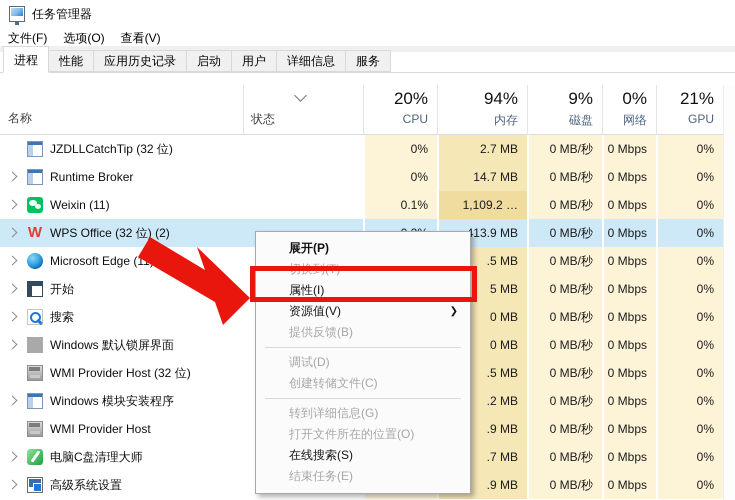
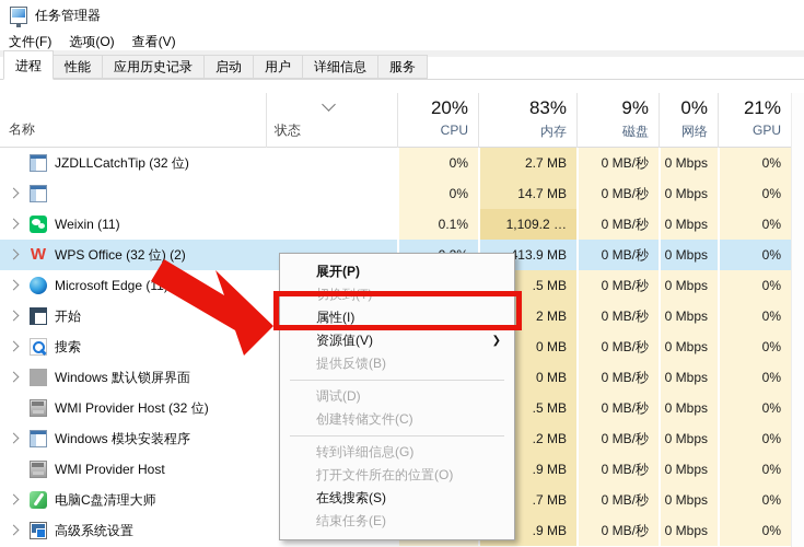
  任务管理器
  文件(F)
  选项(O)
  查看(V)
  进程
  性能
  应用历史记录
  启动
  用户
  详细信息
  服务
  名称
  状态
  20%
  CPU
- 94%
+ 83%
  内存
  9%
  磁盘
  0%
  网络
  21%
  GPU
  JZDLLCatchTip (32 位)
  0%
  2.7 MB
  0 MB/秒
  0 Mbps
  0%
- Runtime Broker
  0%
  14.7 MB
  0 MB/秒
  0 Mbps
  0%
  Weixin (11)
  0.1%
  1,109.2 …
  0 MB/秒
  0 Mbps
  0%
  WPS Office (32 位) (2)
  13.9 MB
  0 MB/秒
  0 Mbps
  0%
  Microsoft Edge (1
  .5 MB
  0 MB/秒
  0 Mbps
  0%
  开始
- 5 MB
+ 2 MB
  0 MB/秒
  0 Mbps
  0%
  搜索
  0 MB
  0 MB/秒
  0 Mbps
  0%
  Windows 默认锁屏界面
  0 MB
  0 MB/秒
  0 Mbps
  0%
  WMI Provider Host (32 位)
  .5 MB
  0 MB/秒
  0 Mbps
  0%
  Windows 模块安装程序
  .2 MB
  0 MB/秒
  0 Mbps
  0%
  WMI Provider Host
  .9 MB
  0 MB/秒
  0 Mbps
  0%
  电脑C盘清理大师
  .7 MB
  0 MB/秒
  0 Mbps
  0%
  高级系统设置
  .9 MB
  0 MB/秒
  0 Mbps
  0%
  展开(P)
  切换到(T)
  属性(I)
  资源值(V)
  ❯
  提供反馈(B)
  调试(D)
  创建转储文件(C)
  转到详细信息(G)
  打开文件所在的位置(O)
  在线搜索(S)
  结束任务(E)
